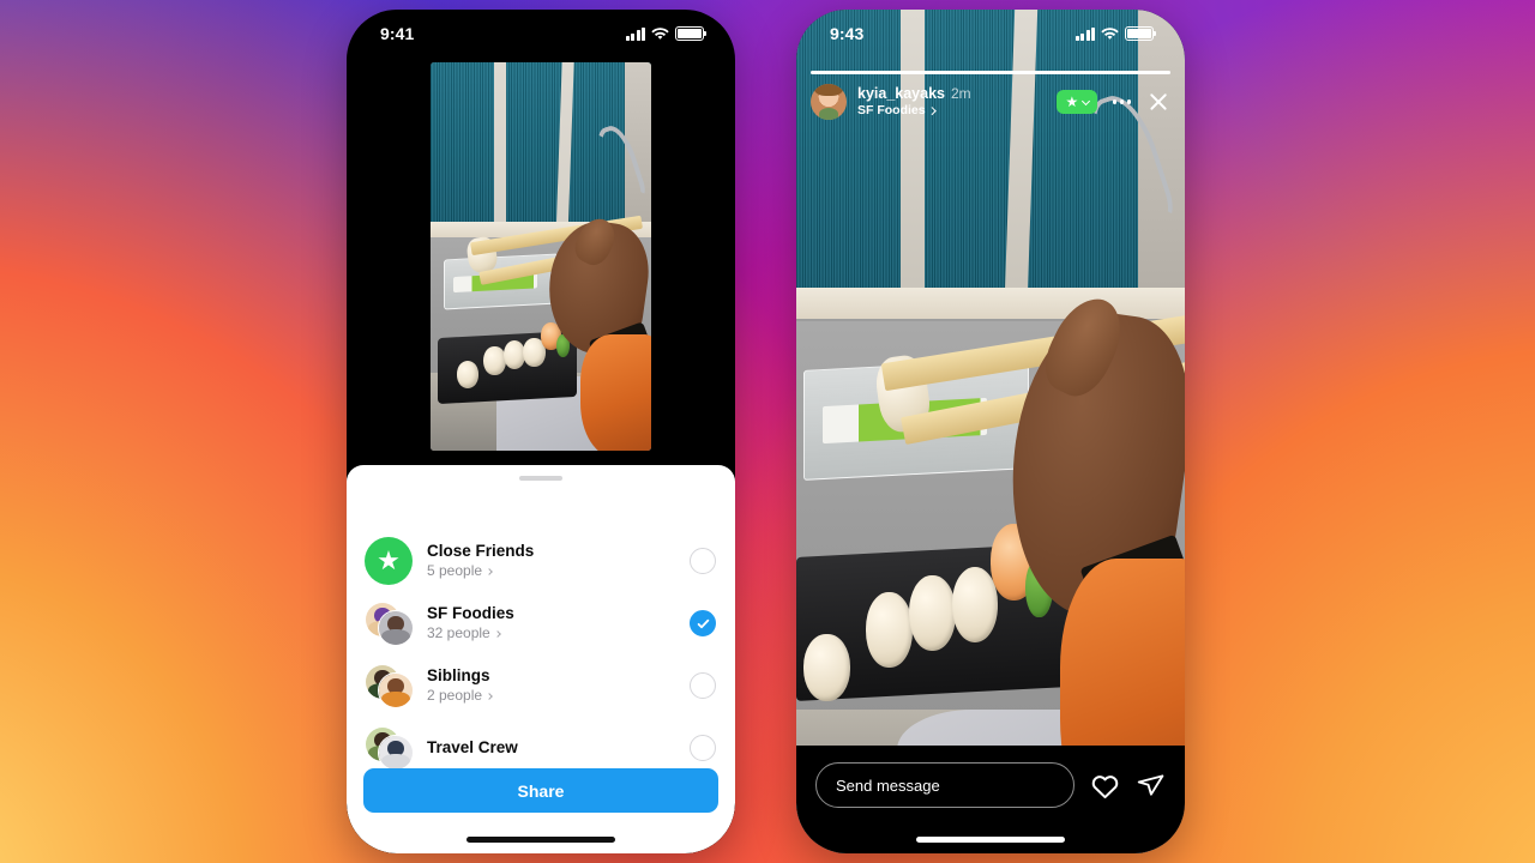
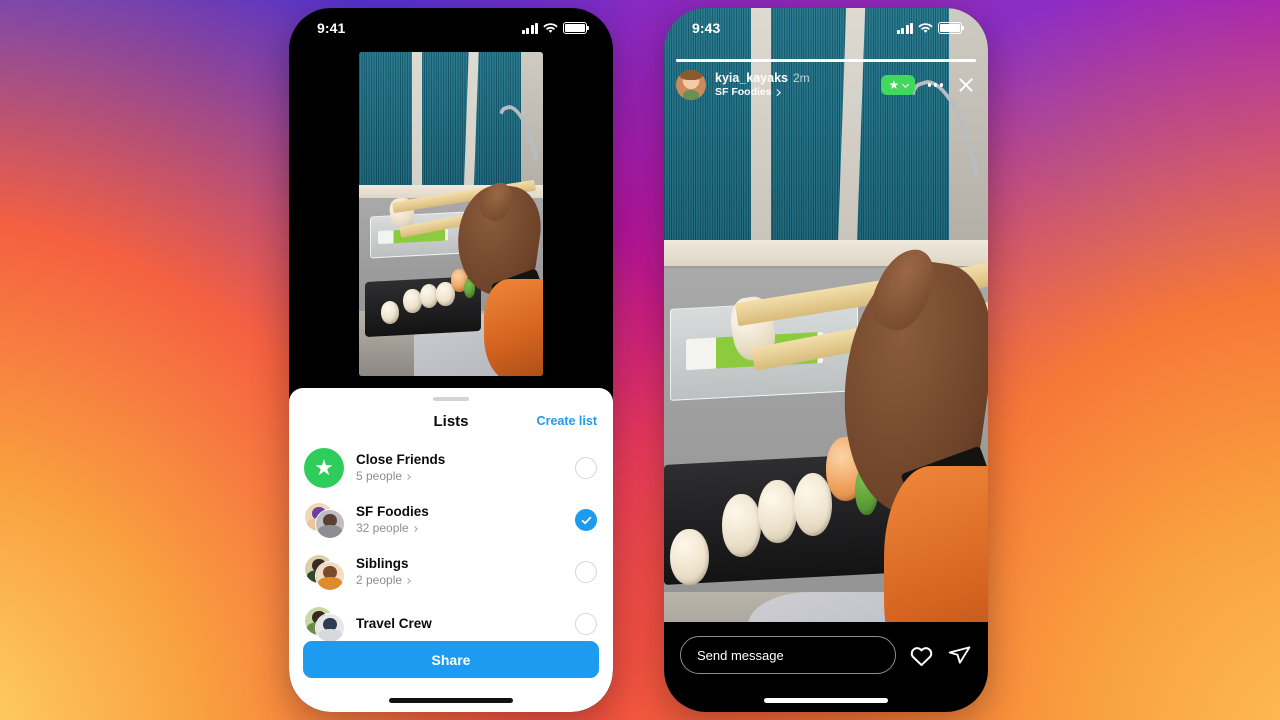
  9:41
+ Lists
+ Create list
  ★
  Close Friends
  5 people
  SF Foodies
  32 people
  Siblings
  2 people
  Travel Crew
  Share
  9:43
  kyia_kayaks
  2m
  SF Foodies
  ★
  Send message
